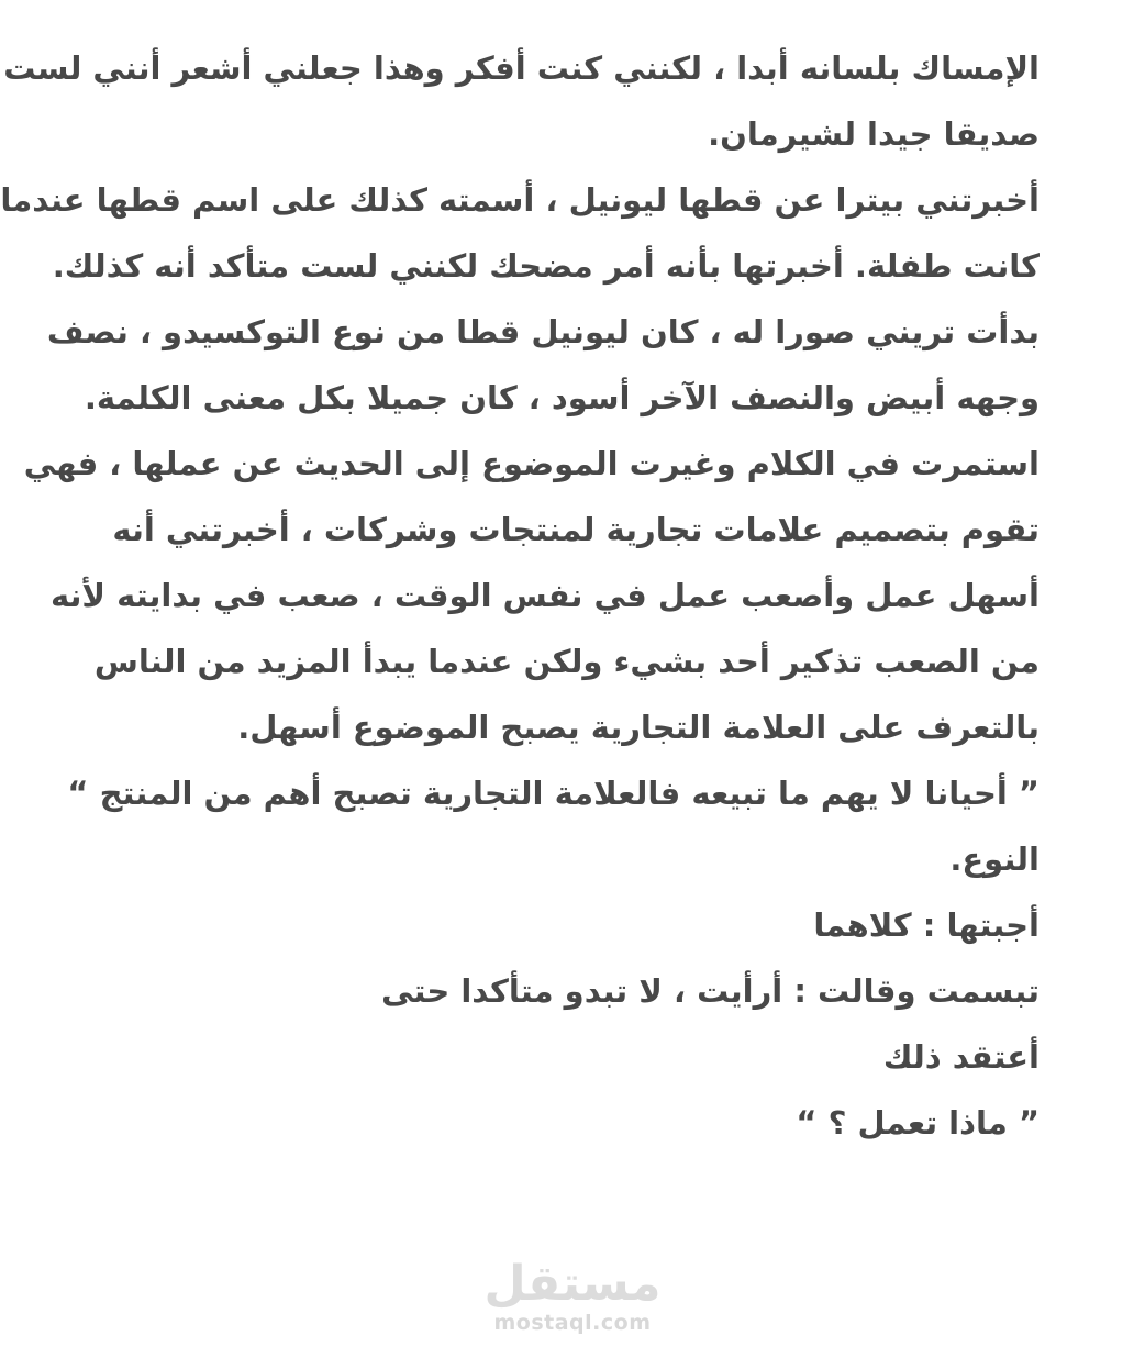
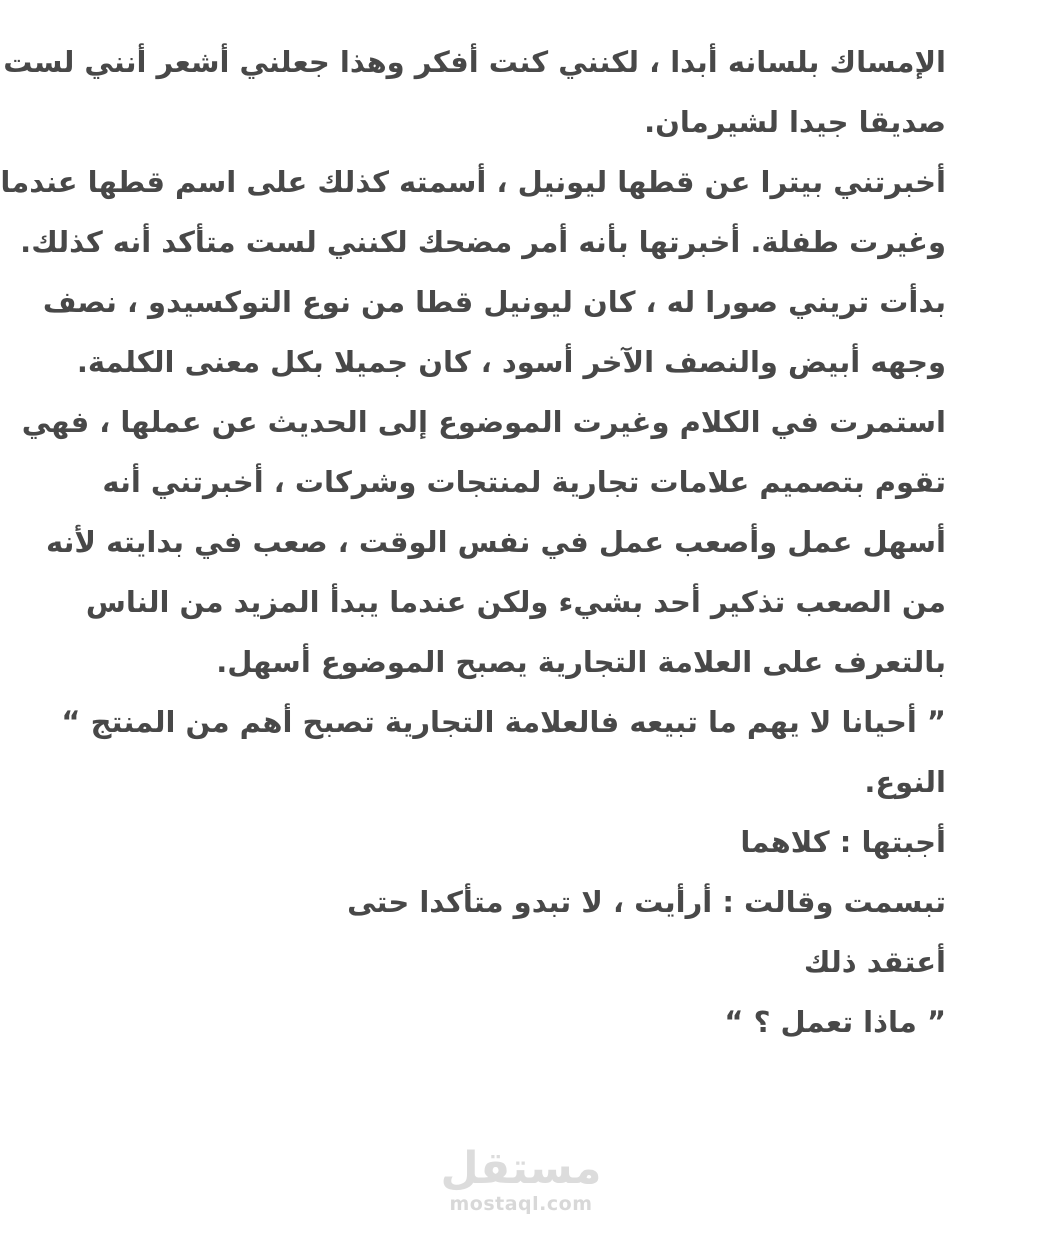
  الإمساك بلسانه أبدا ، لكنني كنت أفكر وهذا جعلني أشعر أنني لست
  صديقا جيدا لشيرمان.
  أخبرتني بيترا عن قطها ليونيل ، أسمته كذلك على اسم قطها عندما
- كانت طفلة. أخبرتها بأنه أمر مضحك لكنني لست متأكد أنه كذلك.
+ وغيرت طفلة. أخبرتها بأنه أمر مضحك لكنني لست متأكد أنه كذلك.
  بدأت تريني صورا له ، كان ليونيل قطا من نوع التوكسيدو ، نصف
  وجهه أبيض والنصف الآخر أسود ، كان جميلا بكل معنى الكلمة.
  استمرت في الكلام وغيرت الموضوع إلى الحديث عن عملها ، فهي
  تقوم بتصميم علامات تجارية لمنتجات وشركات ، أخبرتني أنه
  أسهل عمل وأصعب عمل في نفس الوقت ، صعب في بدايته لأنه
  من الصعب تذكير أحد بشيء ولكن عندما يبدأ المزيد من الناس
  بالتعرف على العلامة التجارية يصبح الموضوع أسهل.
  ” أحيانا لا يهم ما تبيعه فالعلامة التجارية تصبح أهم من المنتج “
  النوع.
  أجبتها : كلاهما
  تبسمت وقالت : أرأيت ، لا تبدو متأكدا حتى
  أعتقد ذلك
  ” ماذا تعمل ؟ “
  مستقل
  mostaql.com
